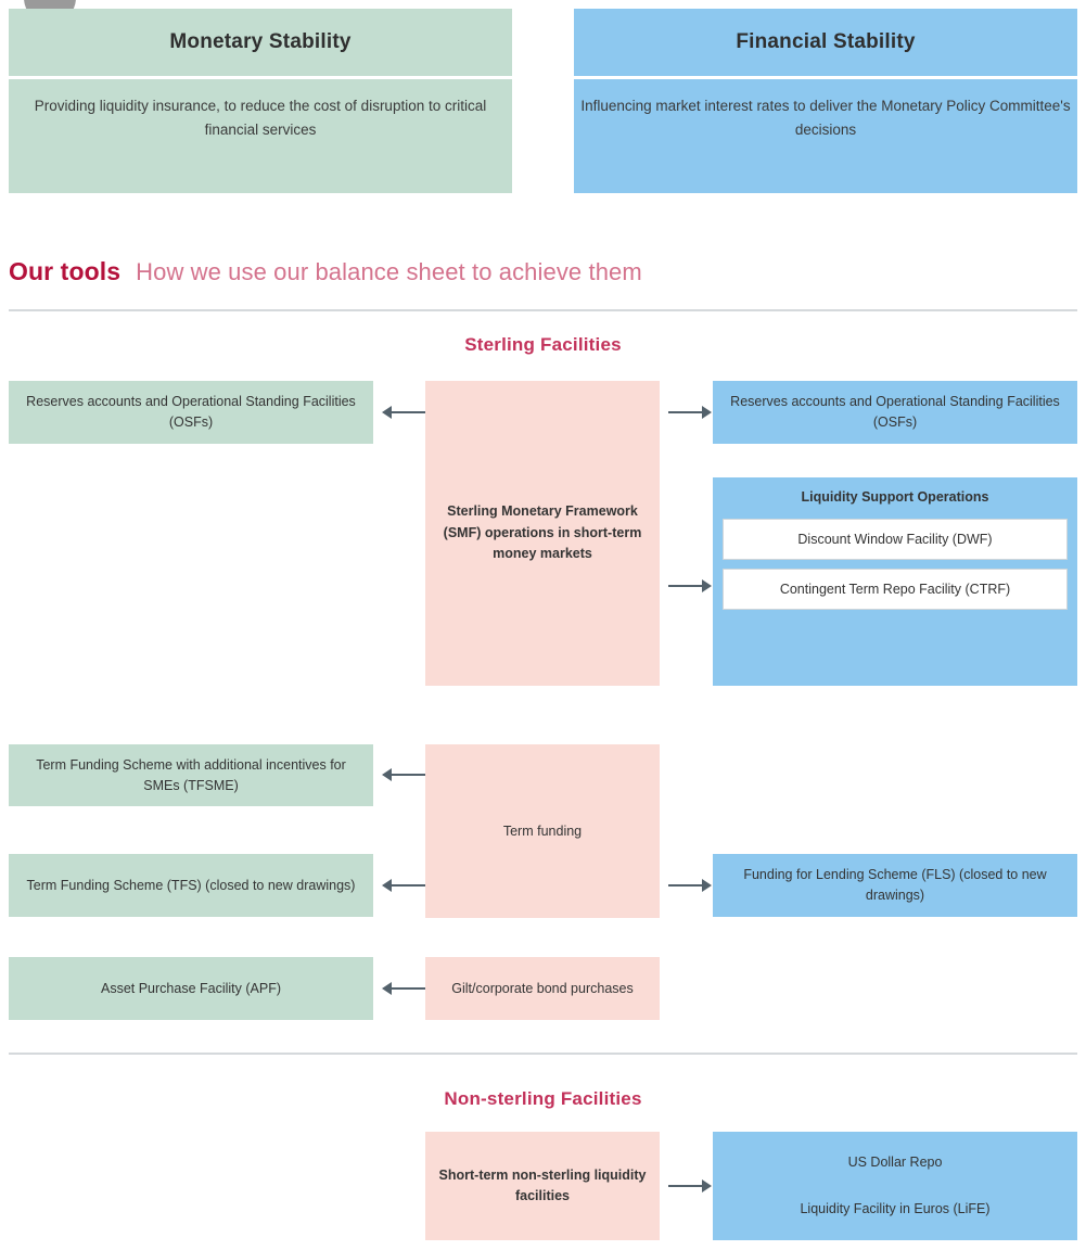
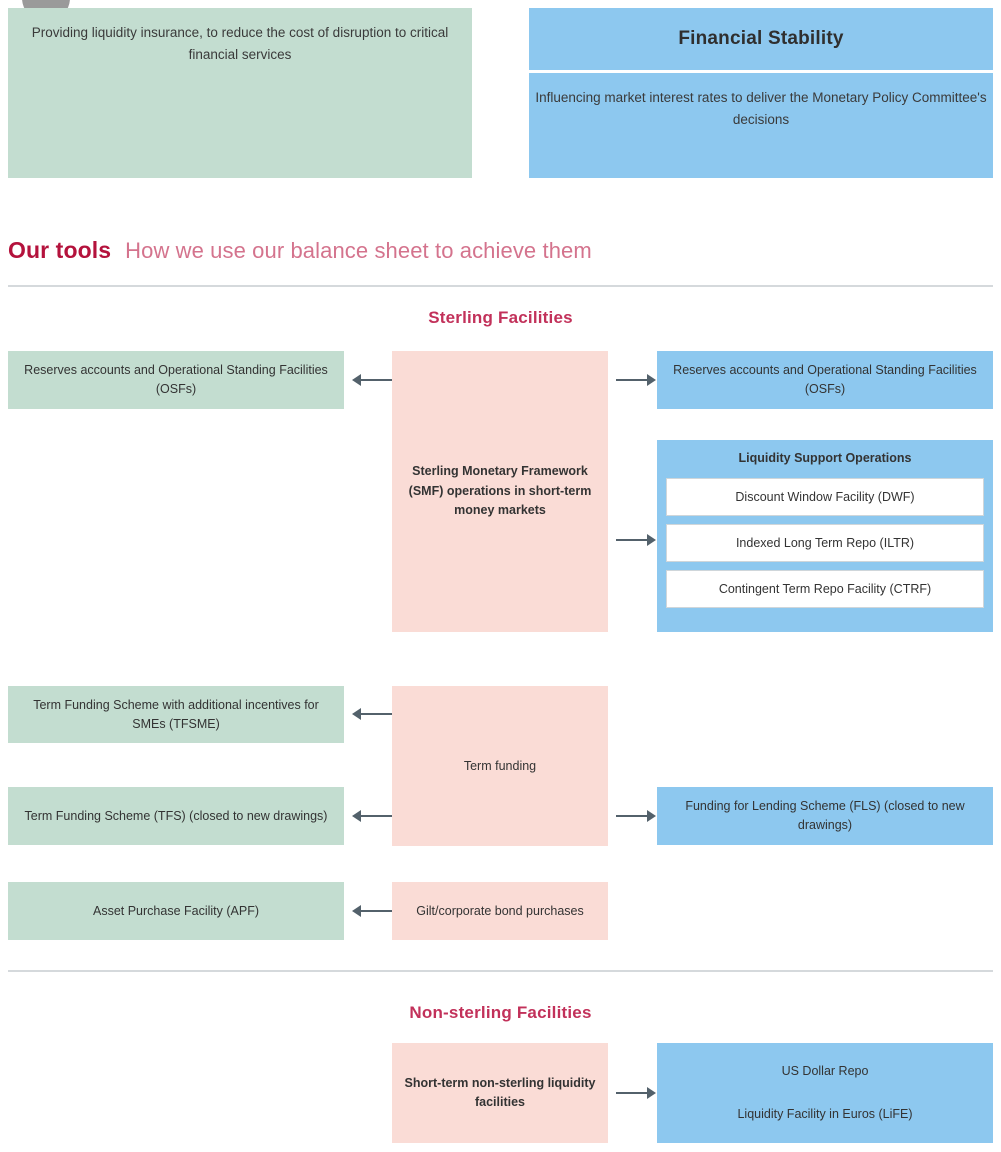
- Monetary Stability
  Providing liquidity insurance, to reduce the cost of disruption to critical financial services
  Financial Stability
  Influencing market interest rates to deliver the Monetary Policy Committee's decisions
  Our tools
  How we use our balance sheet to achieve them
  Sterling Facilities
  Reserves accounts and Operational Standing Facilities (OSFs)
  Sterling Monetary Framework (SMF) operations in short-term money markets
  Reserves accounts and Operational Standing Facilities (OSFs)
  Liquidity Support Operations
  Discount Window Facility (DWF)
+ Indexed Long Term Repo (ILTR)
  Contingent Term Repo Facility (CTRF)
  Term Funding Scheme with additional incentives for SMEs (TFSME)
  Term funding
  Term Funding Scheme (TFS) (closed to new drawings)
  Funding for Lending Scheme (FLS) (closed to new drawings)
  Asset Purchase Facility (APF)
  Gilt/corporate bond purchases
  Non-sterling Facilities
  Short-term non-sterling liquidity facilities
  US Dollar Repo
  Liquidity Facility in Euros (LiFE)
